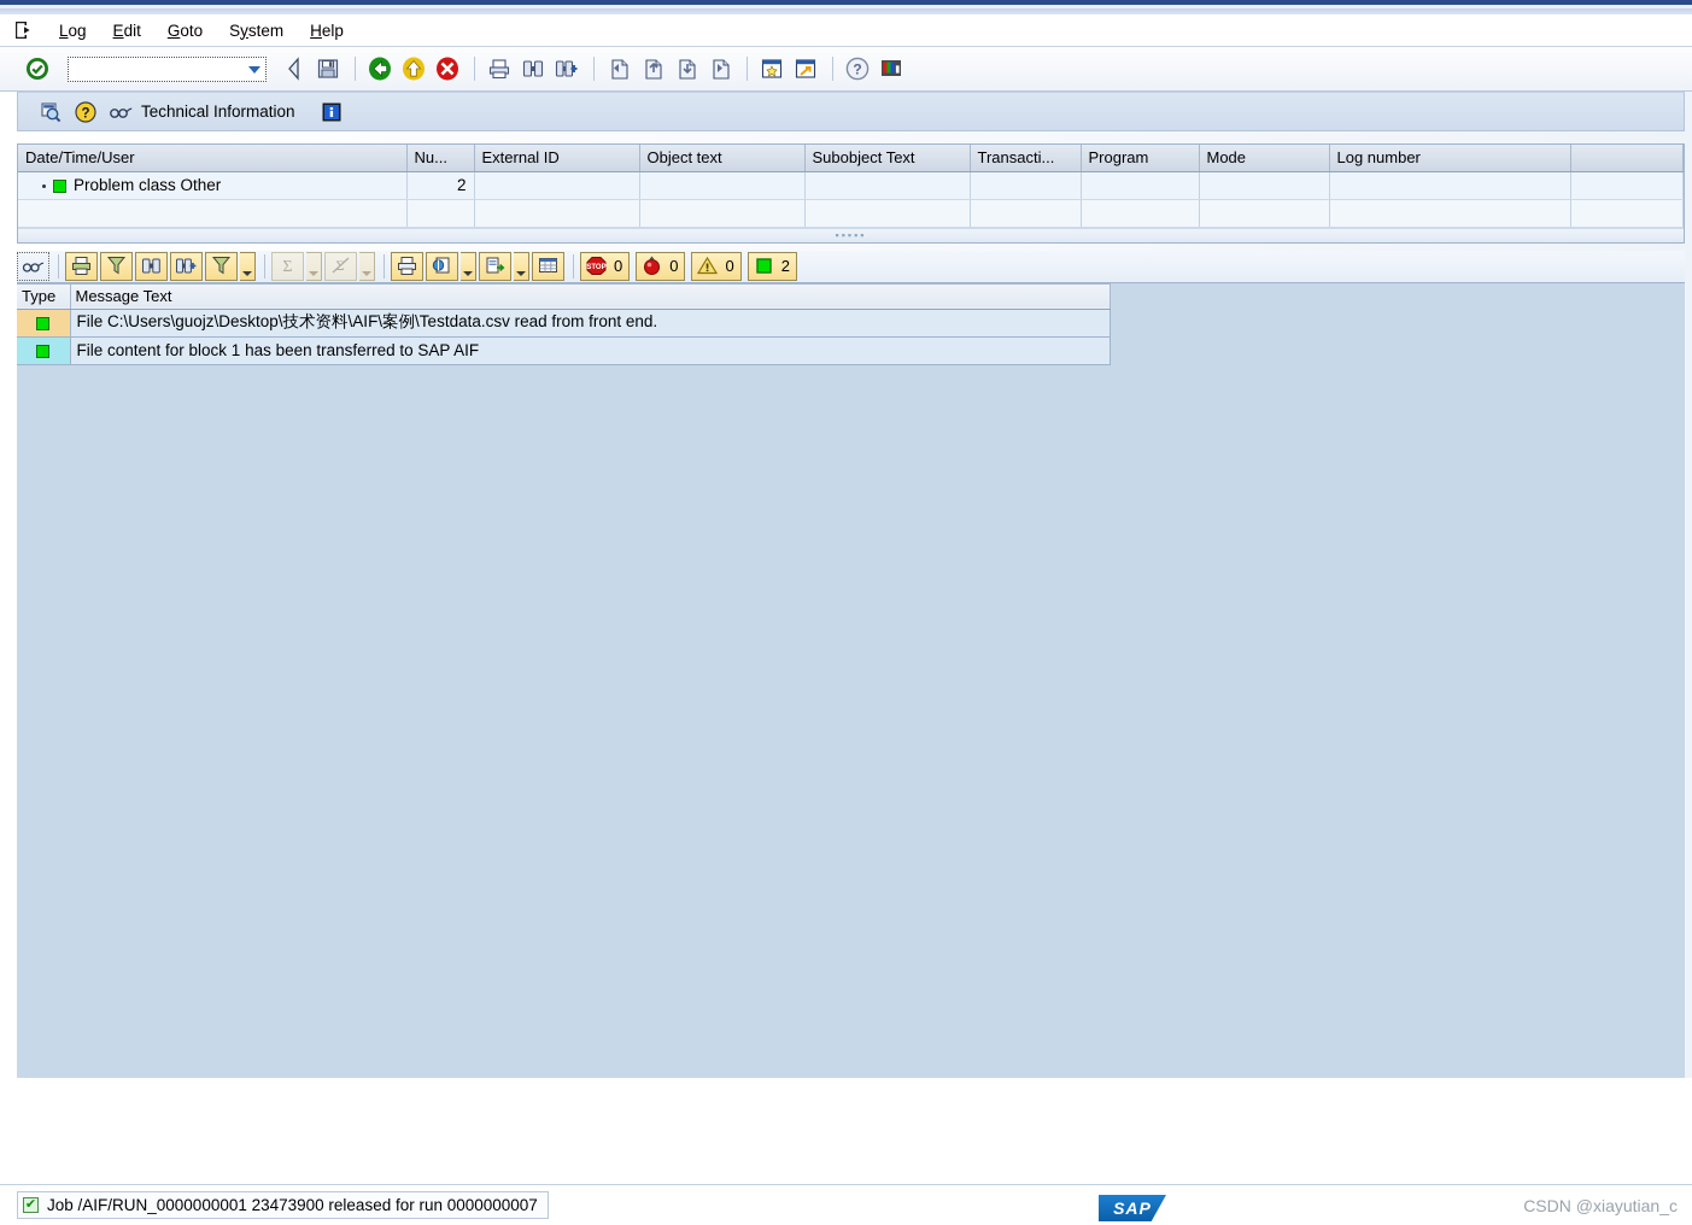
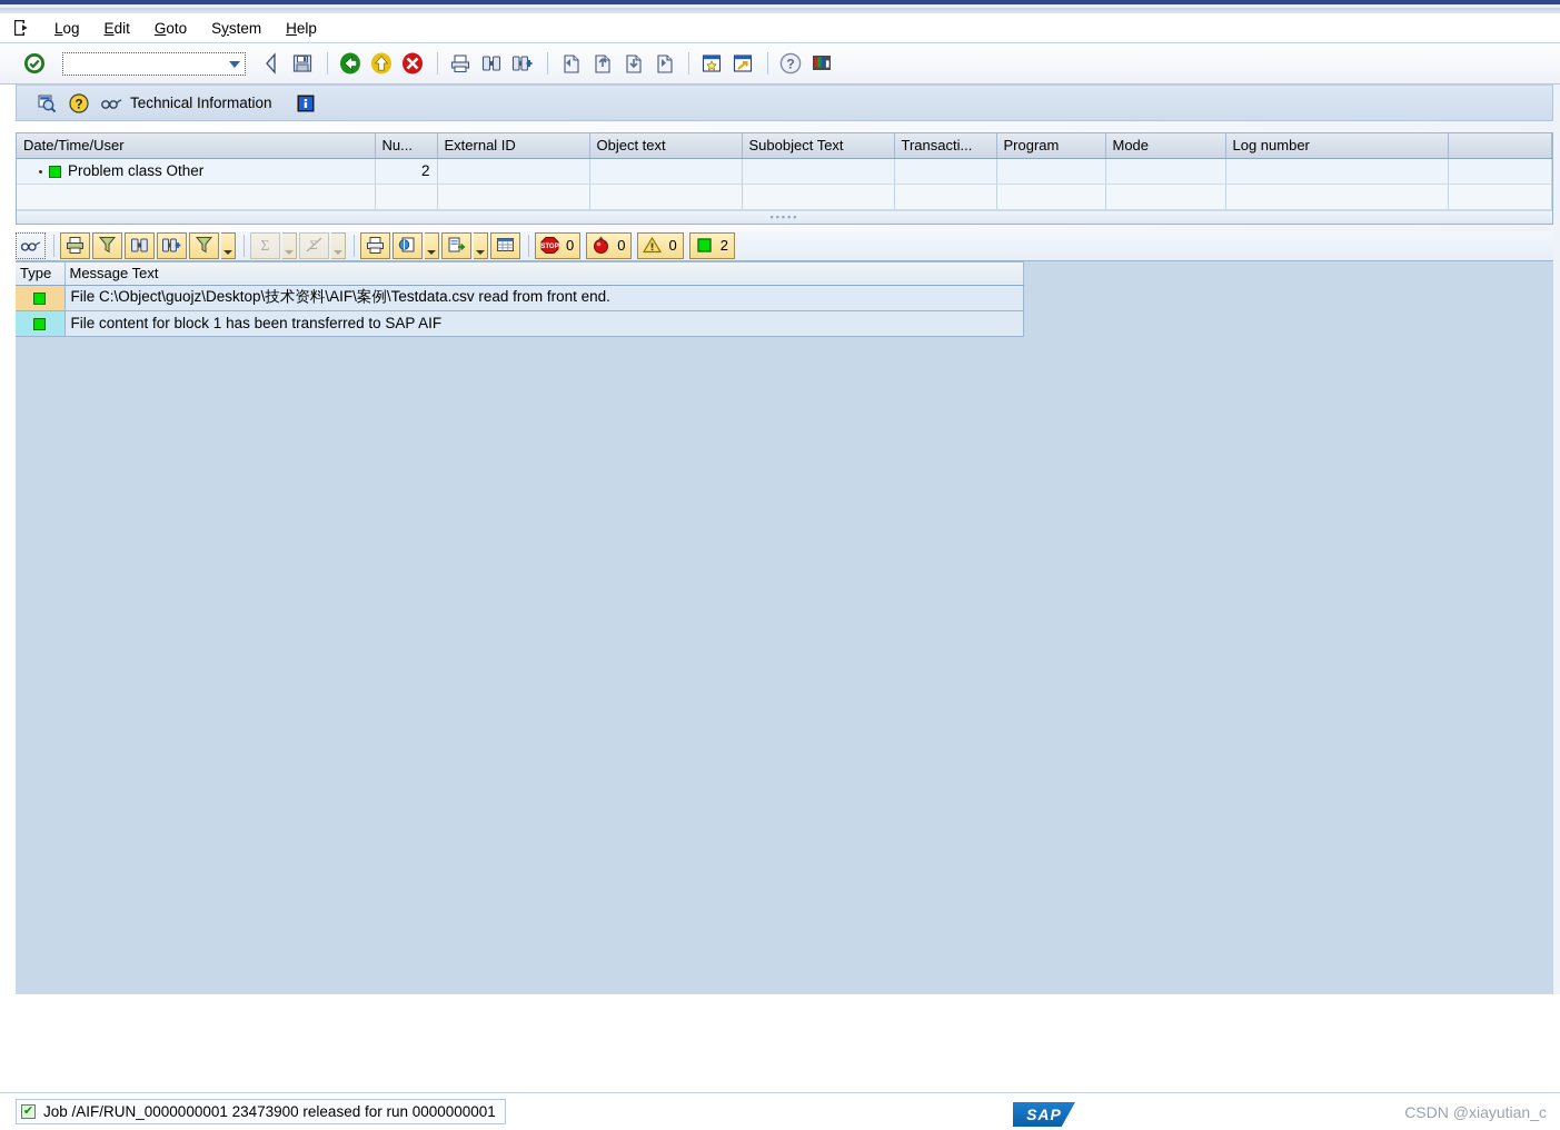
  Log
  Edit
  Goto
  System
  Help
  ?
  ?
  Technical Information
  Date/Time/User	Nu...	External ID	Object text	Subobject Text	Transacti...	Program	Mode	Log number
  Problem class Other	2
  ▪▪▪▪▪
  Σ
  Σ
  0
  0
  0
  2
  Type	Message Text
- 	File C:\Users\guojz\Desktop\技术资料\AIF\案例\Testdata.csv read from front end.
+ 	File C:\Object\guojz\Desktop\技术资料\AIF\案例\Testdata.csv read from front end.
  	File content for block 1 has been transferred to SAP AIF
  ✔
- Job /AIF/RUN_0000000001 23473900 released for run 0000000007
+ Job /AIF/RUN_0000000001 23473900 released for run 0000000001
  SAP
  CSDN @xiayutian_c
